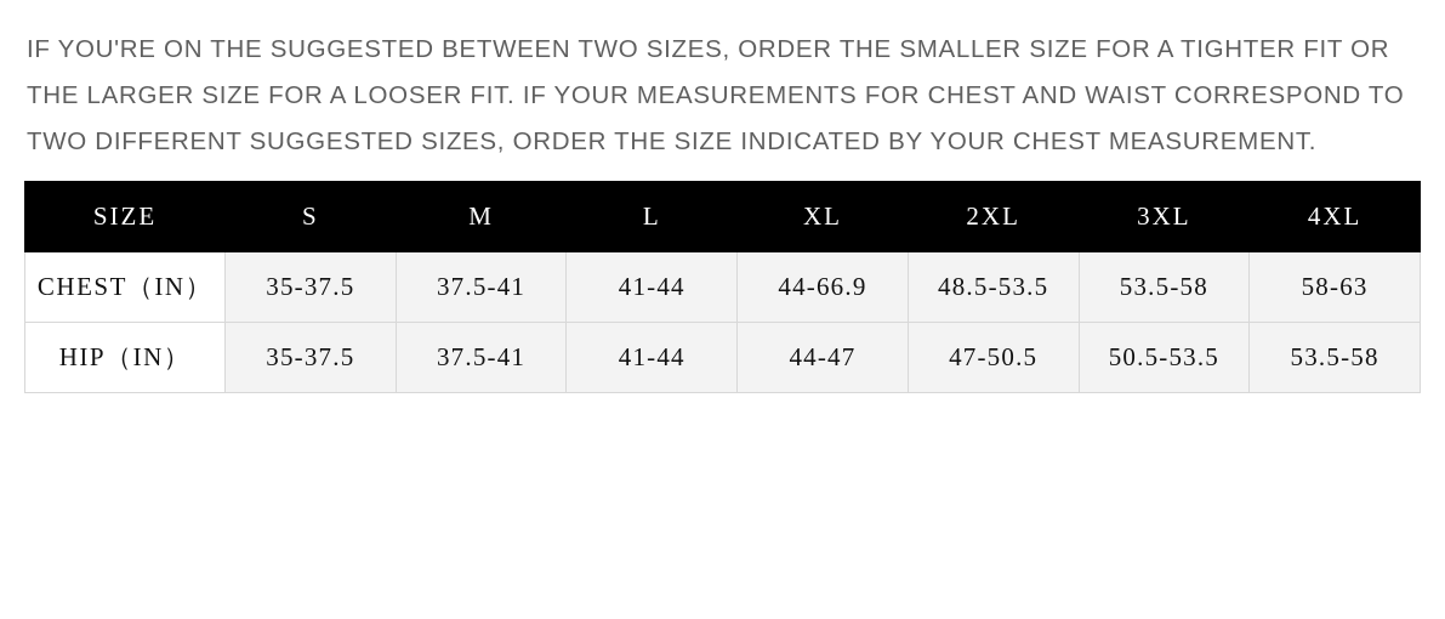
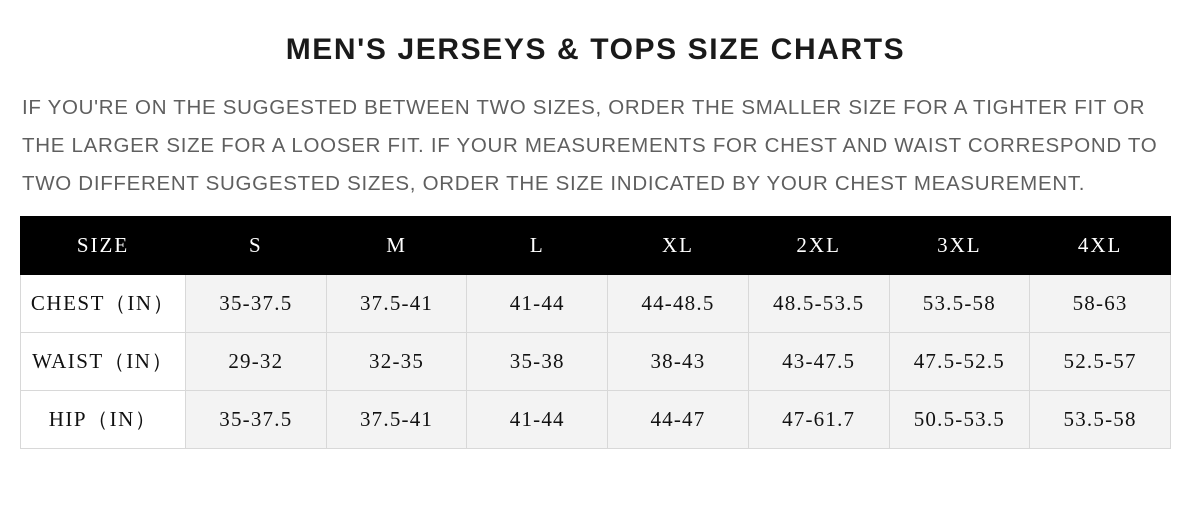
+ MEN'S JERSEYS & TOPS SIZE CHARTS
  IF YOU'RE ON THE SUGGESTED BETWEEN TWO SIZES, ORDER THE SMALLER SIZE FOR A TIGHTER FIT OR THE LARGER SIZE FOR A LOOSER FIT. IF YOUR MEASUREMENTS FOR CHEST AND WAIST CORRESPOND TO TWO DIFFERENT SUGGESTED SIZES, ORDER THE SIZE INDICATED BY YOUR CHEST MEASUREMENT.
  SIZE	S	M	L	XL	2XL	3XL	4XL
- CHEST（IN）	35-37.5	37.5-41	41-44	44-66.9	48.5-53.5	53.5-58	58-63
+ CHEST（IN）	35-37.5	37.5-41	41-44	44-48.5	48.5-53.5	53.5-58	58-63
+ WAIST（IN）	29-32	32-35	35-38	38-43	43-47.5	47.5-52.5	52.5-57
- HIP（IN）	35-37.5	37.5-41	41-44	44-47	47-50.5	50.5-53.5	53.5-58
+ HIP（IN）	35-37.5	37.5-41	41-44	44-47	47-61.7	50.5-53.5	53.5-58
